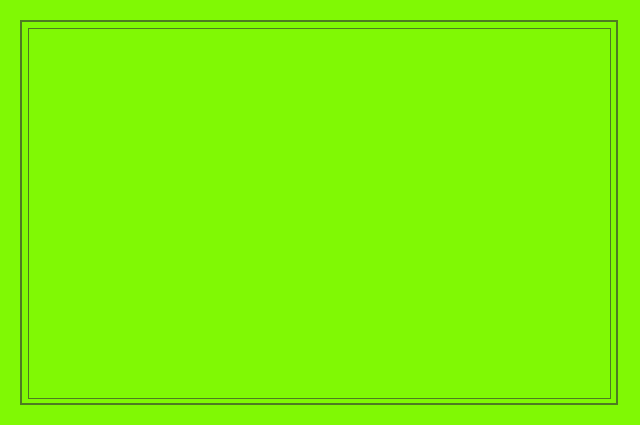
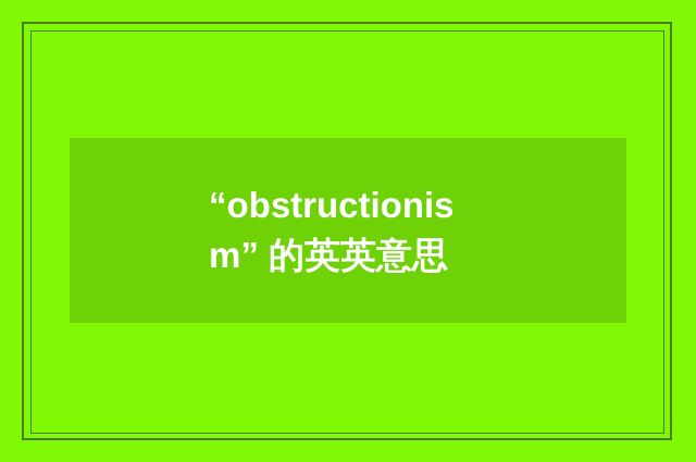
+ “obstructionism” 的英英意思
